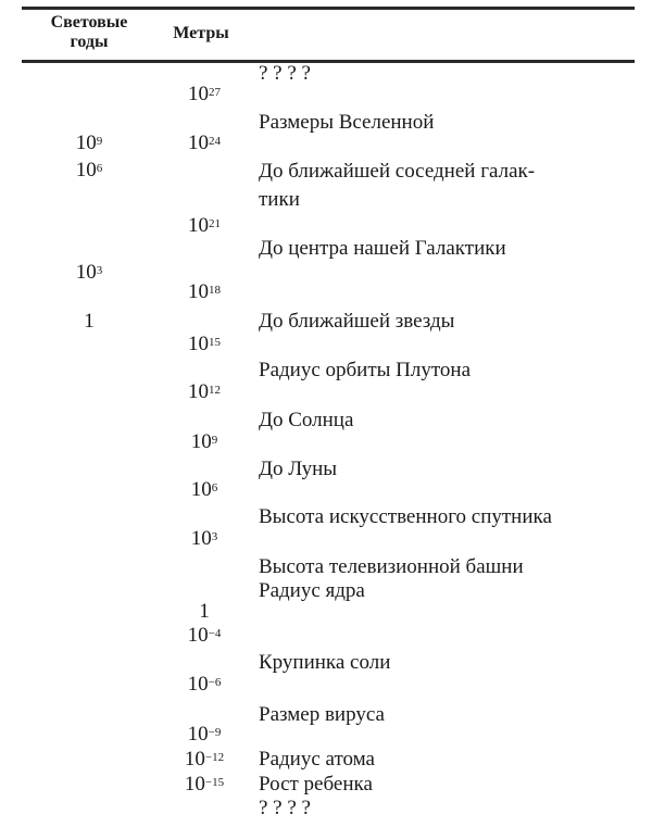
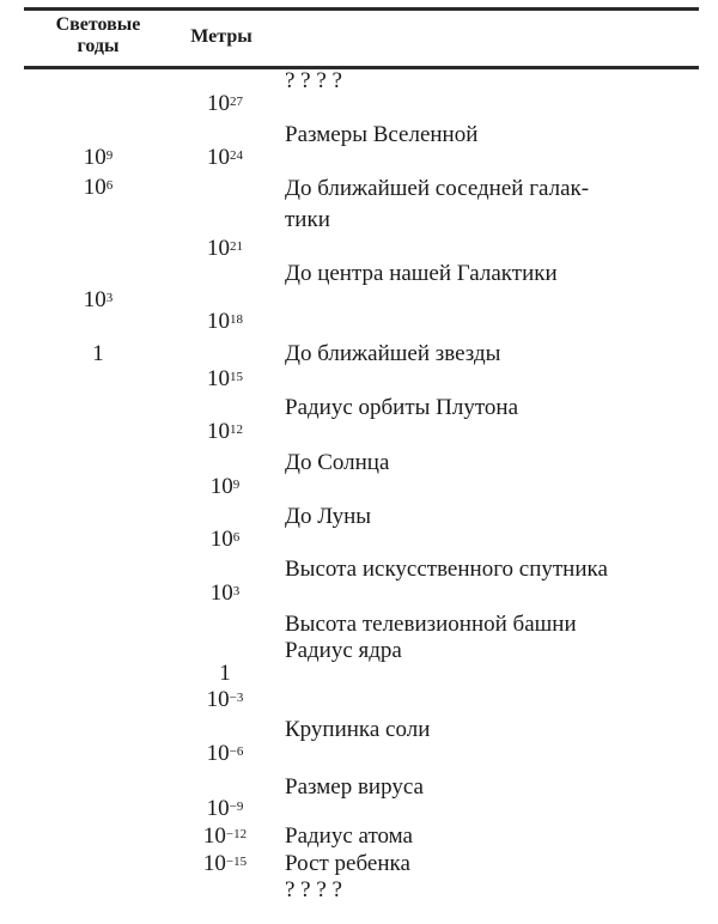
  Световые
  годы
  Метры
  109
  106
  103
  1
  1027
  1024
  1021
  1018
  1015
  1012
  109
  106
  103
  1
- 10−4
+ 10−3
  10−6
  10−9
  10−12
  10−15
  ? ? ? ?
  Размеры Вселенной
  До ближайшей соседней галак-
  тики
  До центра нашей Галактики
  До ближайшей звезды
  Радиус орбиты Плутона
  До Солнца
  До Луны
  Высота искусственного спутника
  Высота телевизионной башни
  Радиус ядра
  Крупинка соли
  Размер вируса
  Радиус атома
  Рост ребенка
  ? ? ? ?
